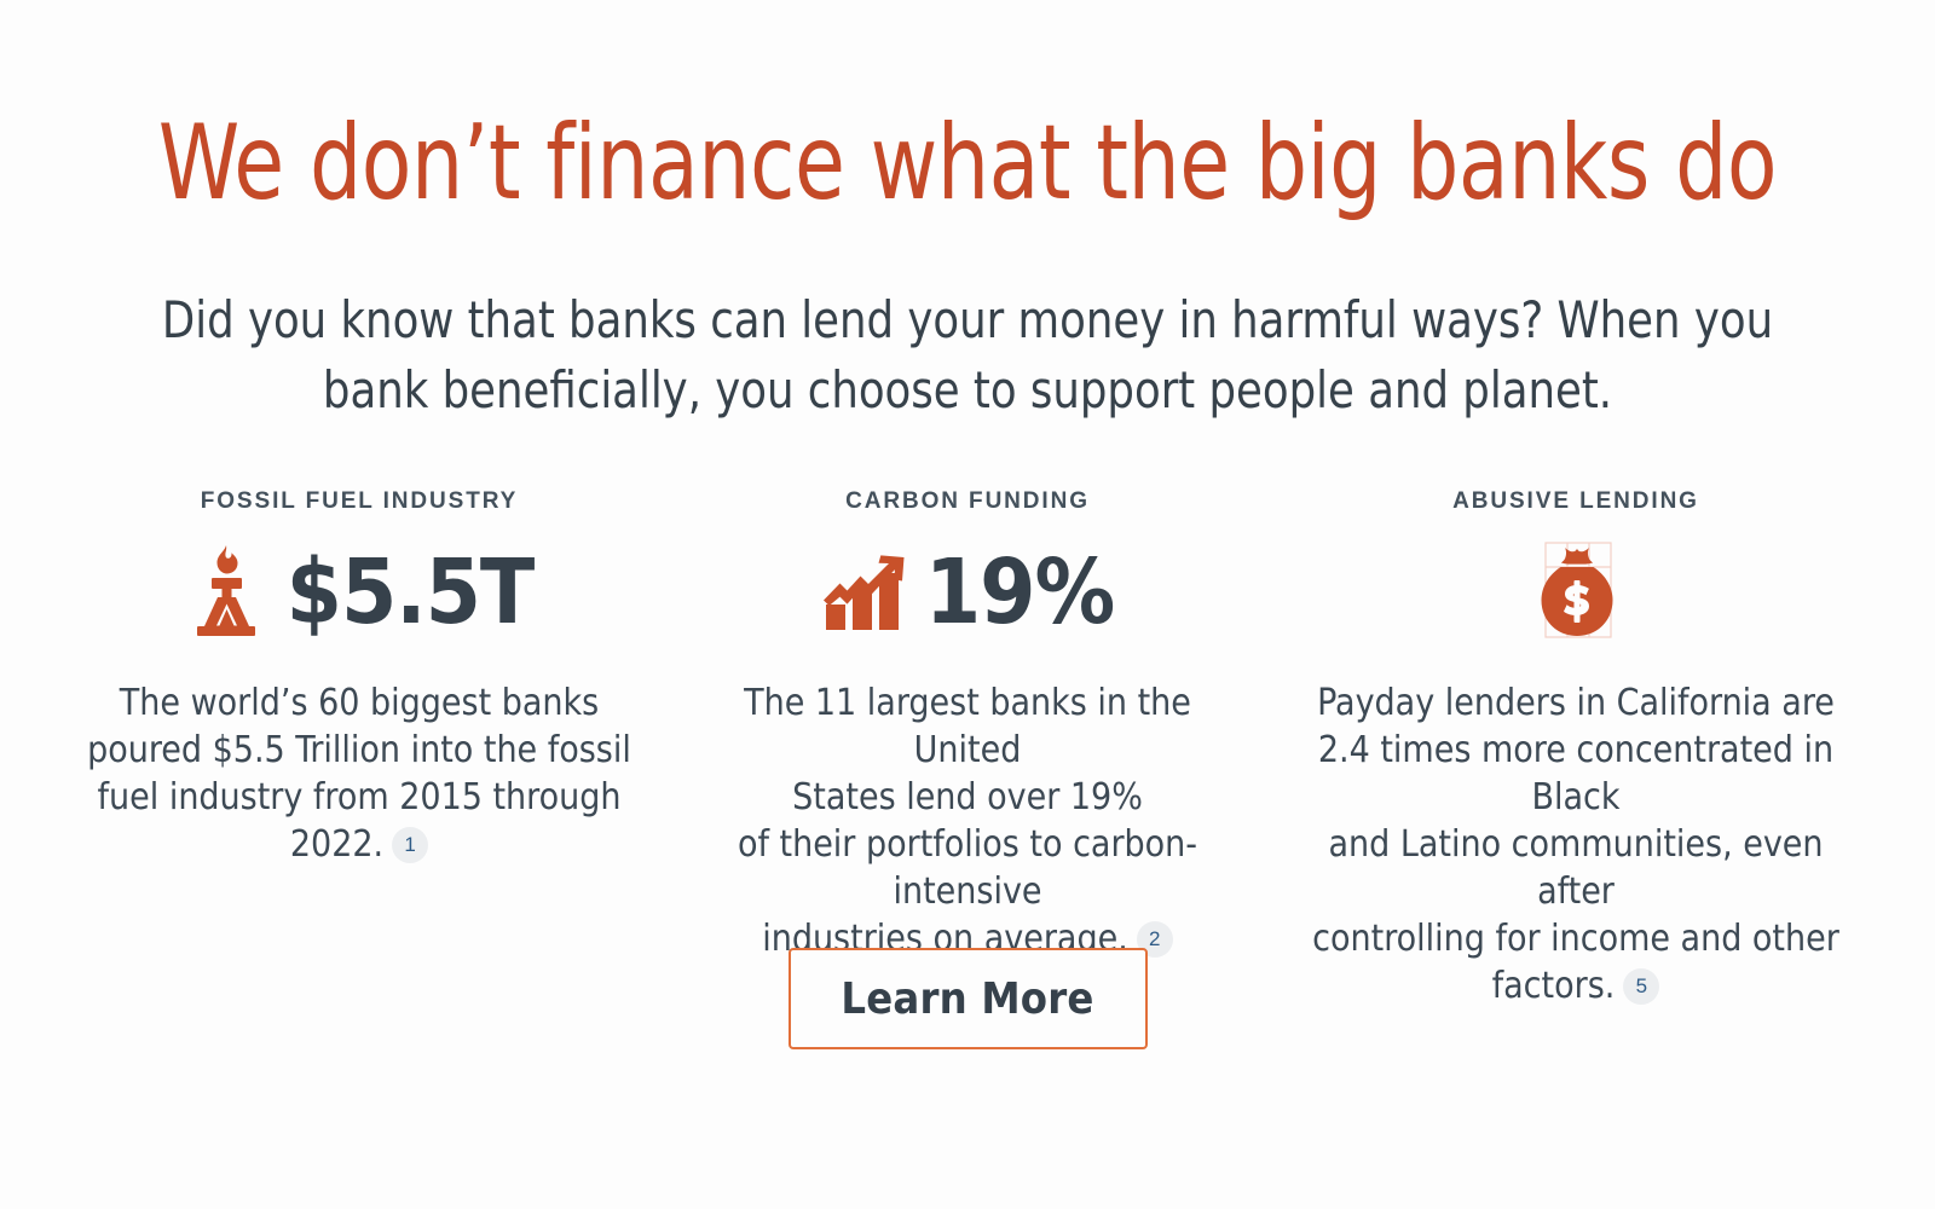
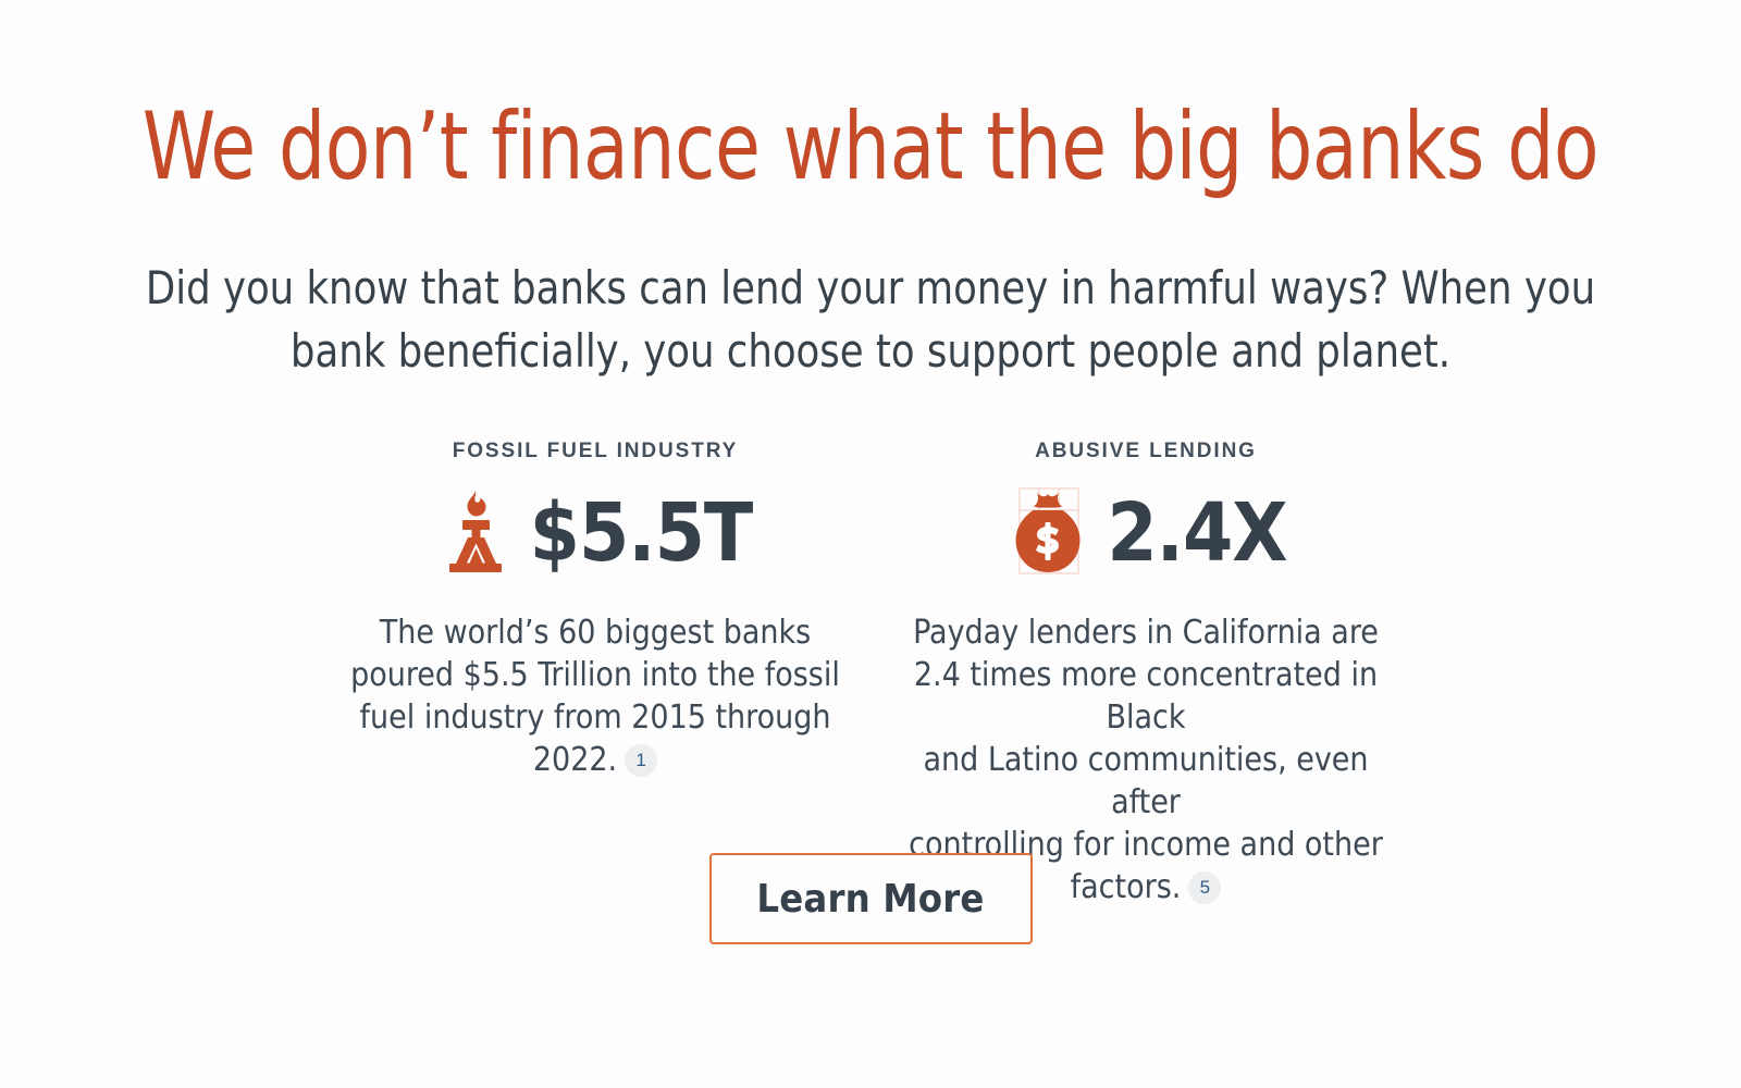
  We don’t finance what the big banks do
  Did you know that banks can lend your money in harmful ways? When you bank beneficially, you choose to support people and planet.
  FOSSIL FUEL INDUSTRY
  $5.5T
  The world’s 60 biggest banks
  poured $5.5 Trillion into the fossil
  fuel industry from 2015 through
  2022. 1
- CARBON FUNDING
- 19%
- The 11 largest banks in the United
- States lend over 19%
- of their portfolios to carbon-intensive
- industries on average. 2
  ABUSIVE LENDING
+ 2.4X
  Payday lenders in California are
  2.4 times more concentrated in Black
  and Latino communities, even after
  controlling for income and other
  factors. 5
  Learn More
